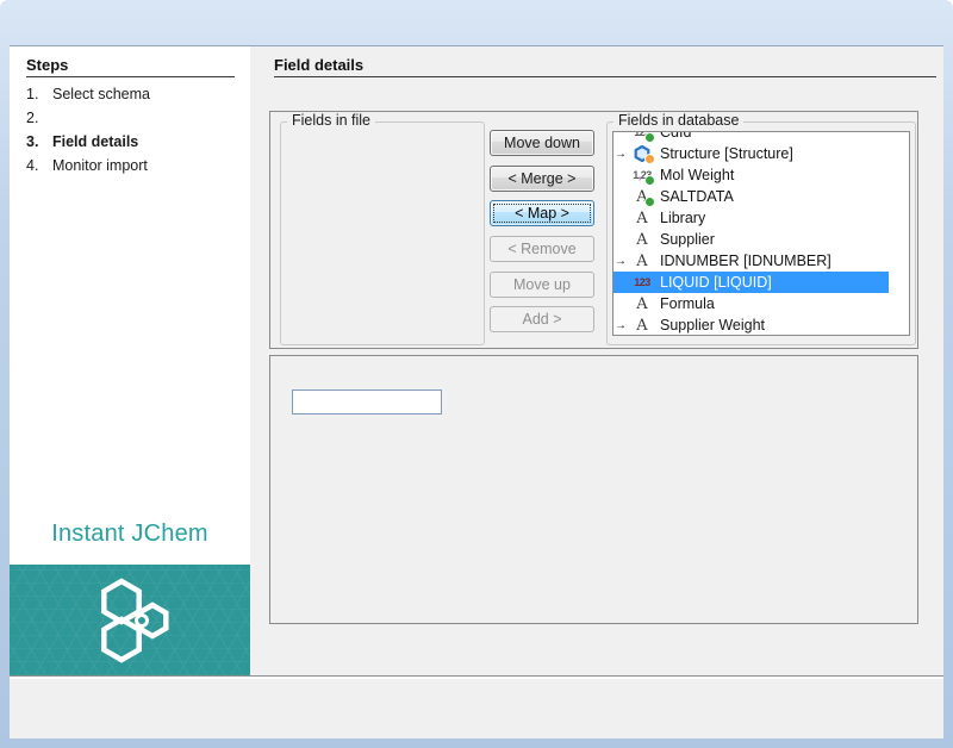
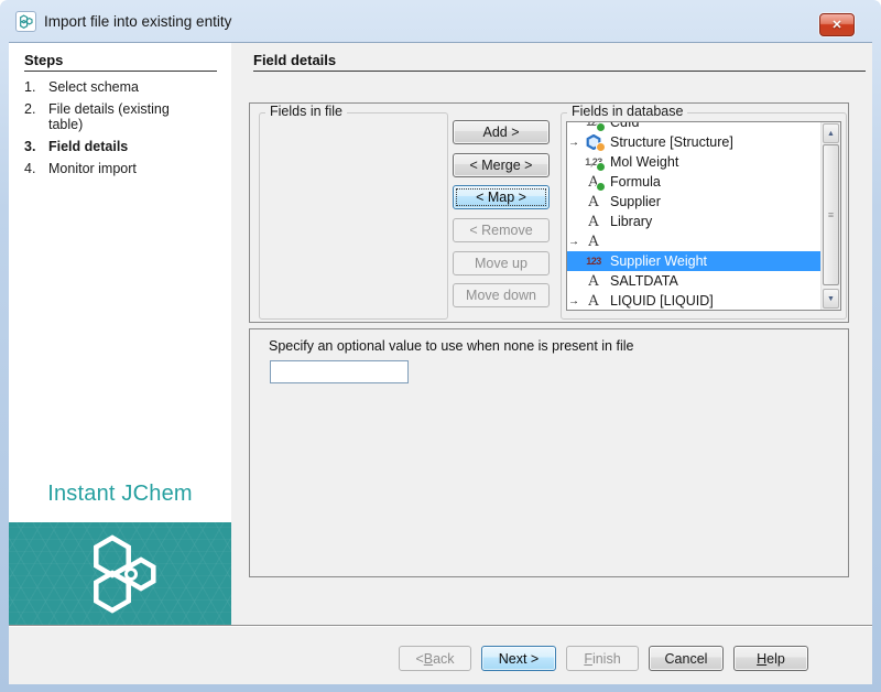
+ Import file into existing entity
+ ✕
  Steps
  1.
  Select schema
  2.
+ File details (existing table)
  3.
  Field details
  4.
  Monitor import
  Instant JChem
  Field details
  Fields in file
- Move down
+ Add >
  < Merge >
  < Map >
  < Remove
  Move up
- Add >
+ Move down
  Fields in database
  123
  CdId
  →
  Structure [Structure]
  1,23
  Mol Weight
  A
- SALTDATA
+ Formula
  A
- Library
+ Supplier
  A
- Supplier
+ Library
  →
  A
- IDNUMBER [IDNUMBER]
  123
- LIQUID [LIQUID]
+ Supplier Weight
  A
- Formula
+ SALTDATA
  →
  A
- Supplier Weight
+ LIQUID [LIQUID]
+ ≡
+ Specify an optional value to use when none is present in file
+ <
+ B
+ ack
+ Next >
+ F
+ inish
+ Cancel
+ H
+ elp
